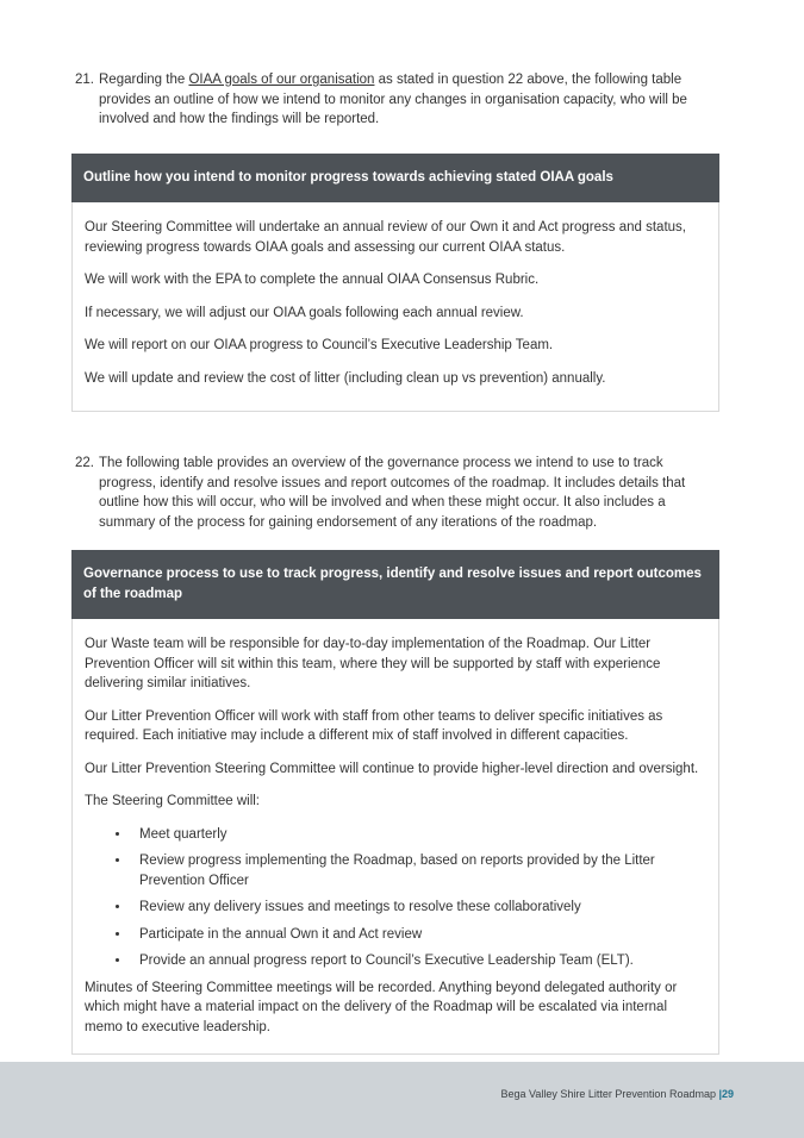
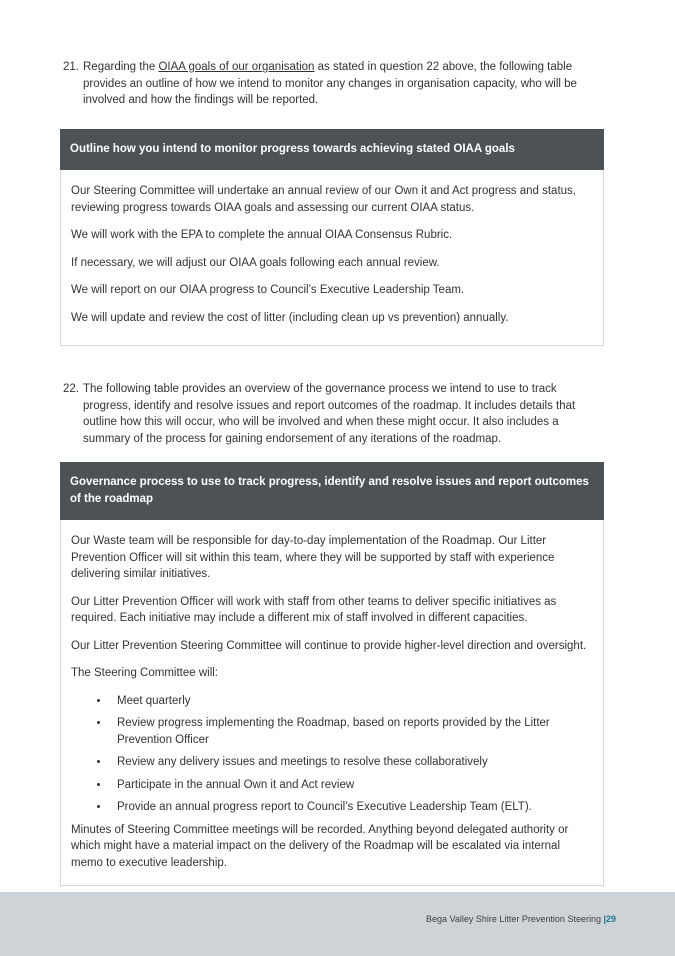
  21.
  Regarding the OIAA goals of our organisation as stated in question 22 above, the following table provides an outline of how we intend to monitor any changes in organisation capacity, who will be involved and how the findings will be reported.
  Outline how you intend to monitor progress towards achieving stated OIAA goals
  Our Steering Committee will undertake an annual review of our Own it and Act progress and status, reviewing progress towards OIAA goals and assessing our current OIAA status.
  We will work with the EPA to complete the annual OIAA Consensus Rubric.
  If necessary, we will adjust our OIAA goals following each annual review.
  We will report on our OIAA progress to Council’s Executive Leadership Team.
  We will update and review the cost of litter (including clean up vs prevention) annually.
  22.
  The following table provides an overview of the governance process we intend to use to track progress, identify and resolve issues and report outcomes of the roadmap. It includes details that outline how this will occur, who will be involved and when these might occur. It also includes a summary of the process for gaining endorsement of any iterations of the roadmap.
  Governance process to use to track progress, identify and resolve issues and report outcomes of the roadmap
  Our Waste team will be responsible for day-to-day implementation of the Roadmap. Our Litter Prevention Officer will sit within this team, where they will be supported by staff with experience delivering similar initiatives.
  Our Litter Prevention Officer will work with staff from other teams to deliver specific initiatives as required. Each initiative may include a different mix of staff involved in different capacities.
  Our Litter Prevention Steering Committee will continue to provide higher-level direction and oversight.
  The Steering Committee will:
  Meet quarterly
  Review progress implementing the Roadmap, based on reports provided by the Litter Prevention Officer
  Review any delivery issues and meetings to resolve these collaboratively
  Participate in the annual Own it and Act review
  Provide an annual progress report to Council’s Executive Leadership Team (ELT).
  Minutes of Steering Committee meetings will be recorded. Anything beyond delegated authority or which might have a material impact on the delivery of the Roadmap will be escalated via internal memo to executive leadership.
- Bega Valley Shire Litter Prevention Roadmap |29
+ Bega Valley Shire Litter Prevention Steering |29
